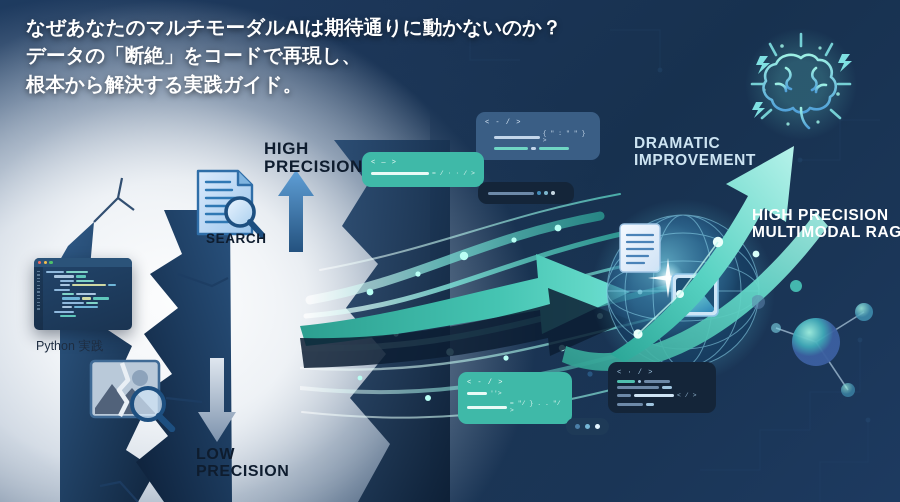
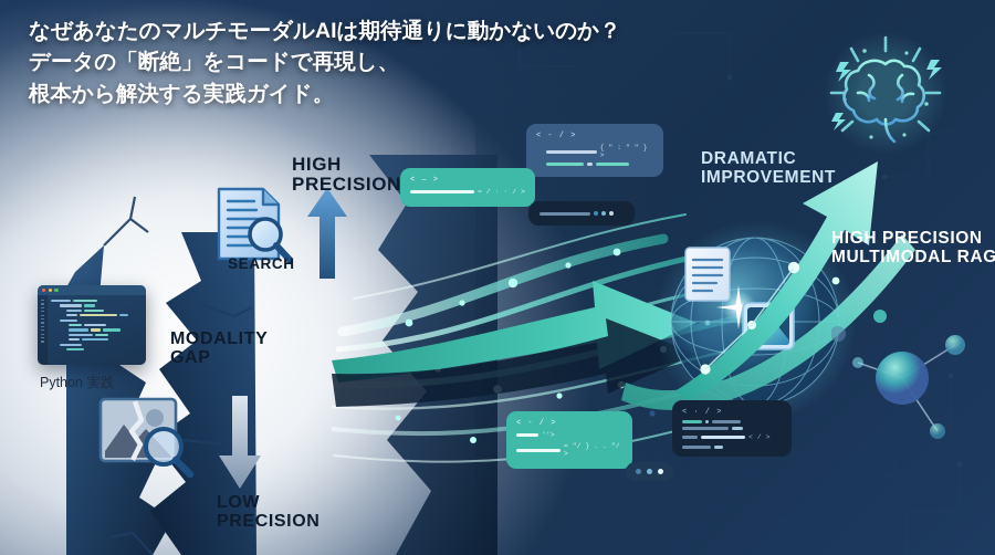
  Python 実践
  < - / >
  < — >
  < - / >
  < · / >
  HIGH
  PRECISION
  SEARCH
+ MODALITY
+ GAP
  LOW
  PRECISION
  DRAMATIC
  IMPROVEMENT
  HIGH PRECISION
  MULTIMODAL RAG
  なぜあなたのマルチモーダルAIは期待通りに動かないのか？
  データの「断絶」をコードで再現し、
  根本から解決する実践ガイド。
